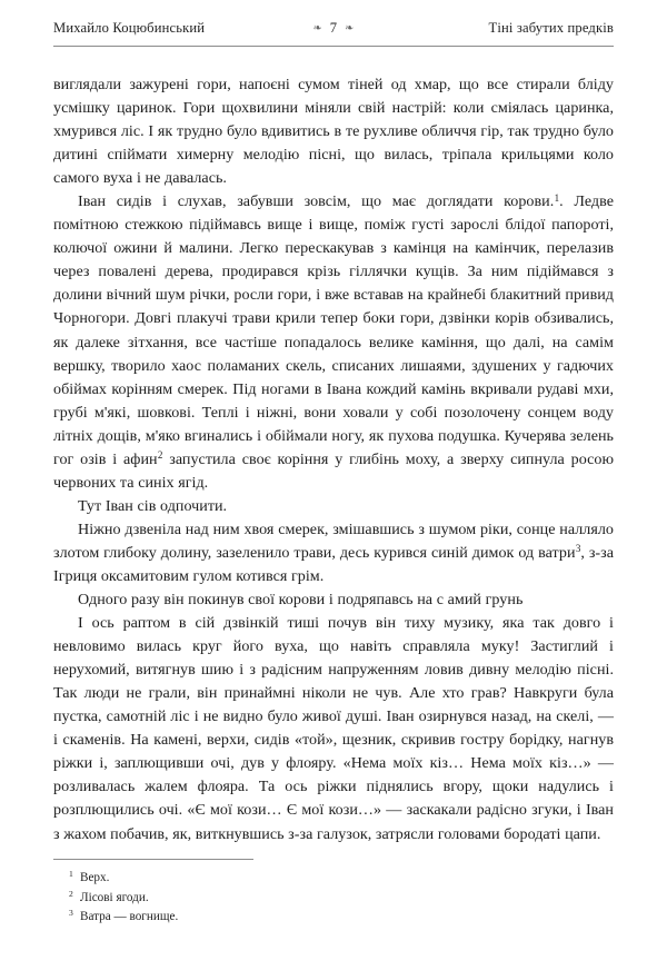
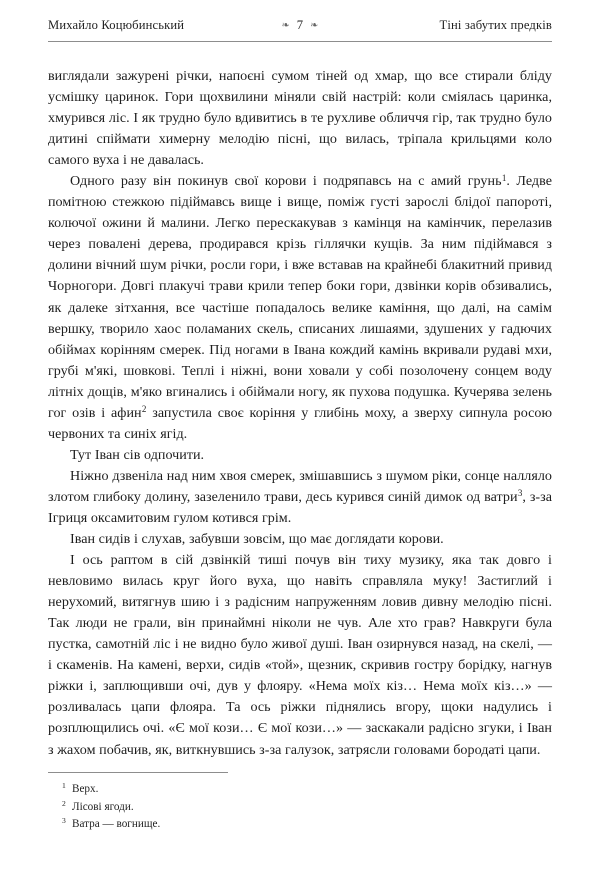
  Михайло Коцюбинський
  Тіні забутих предків
  ❧
  7
  ❧
- виглядали зажурені гори, напоєні сумом тіней од хмар, що все стирали бліду усмішку царинок. Гори щохвилини міняли свій настрій: коли сміялась царинка, хмурився ліс. І як трудно було вдивитись в те рухливе обличчя гір, так трудно було дитині спіймати химерну мелодію пісні, що вилась, тріпала крильцями коло самого вуха і не давалась.
+ виглядали зажурені річки, напоєні сумом тіней од хмар, що все стирали бліду усмішку царинок. Гори щохвилини міняли свій настрій: коли сміялась царинка, хмурився ліс. І як трудно було вдивитись в те рухливе обличчя гір, так трудно було дитині спіймати химерну мелодію пісні, що вилась, тріпала крильцями коло самого вуха і не давалась.
- Іван сидів і слухав, забувши зовсім, що має доглядати корови.1. Ледве помітною стежкою підіймавсь вище і вище, поміж густі зарослі блідої папороті, колючої ожини й малини. Легко перескакував з камінця на камінчик, перелазив через повалені дерева, продирався крізь гіллячки кущів. За ним підіймався з долини вічний шум річки, росли гори, і вже вставав на крайнебі блакитний привид Чорногори. Довгі плакучі трави крили тепер боки гори, дзвінки корів обзивались, як далеке зітхання, все частіше попадалось велике каміння, що далі, на самім вершку, творило хаос поламаних скель, списаних лишаями, здушених у гадючих обіймах корінням смерек. Під ногами в Івана кождий камінь вкривали рудаві мхи, грубі м'які, шовкові. Теплі і ніжні, вони ховали у собі позолочену сонцем воду літніх дощів, м'яко вгинались і обіймали ногу, як пухова подушка. Кучерява зелень гог озів і афин2 запустила своє коріння у глибінь моху, а зверху сипнула росою червоних та синіх ягід.
+ Одного разу він покинув свої корови і подряпавсь на с амий грунь1. Ледве помітною стежкою підіймавсь вище і вище, поміж густі зарослі блідої папороті, колючої ожини й малини. Легко перескакував з камінця на камінчик, перелазив через повалені дерева, продирався крізь гіллячки кущів. За ним підіймався з долини вічний шум річки, росли гори, і вже вставав на крайнебі блакитний привид Чорногори. Довгі плакучі трави крили тепер боки гори, дзвінки корів обзивались, як далеке зітхання, все частіше попадалось велике каміння, що далі, на самім вершку, творило хаос поламаних скель, списаних лишаями, здушених у гадючих обіймах корінням смерек. Під ногами в Івана кождий камінь вкривали рудаві мхи, грубі м'які, шовкові. Теплі і ніжні, вони ховали у собі позолочену сонцем воду літніх дощів, м'яко вгинались і обіймали ногу, як пухова подушка. Кучерява зелень гог озів і афин2 запустила своє коріння у глибінь моху, а зверху сипнула росою червоних та синіх ягід.
  Тут Іван сів одпочити.
  Ніжно дзвеніла над ним хвоя смерек, змішавшись з шумом ріки, сонце налляло злотом глибоку долину, зазеленило трави, десь курився синій димок од ватри3, з-за Ігриця оксамитовим гулом котився грім.
- Одного разу він покинув свої корови і подряпавсь на с амий грунь
+ Іван сидів і слухав, забувши зовсім, що має доглядати корови.
- І ось раптом в сій дзвінкій тиші почув він тиху музику, яка так довго і невловимо вилась круг його вуха, що навіть справляла муку! Застиглий і нерухомий, витягнув шию і з радісним напруженням ловив дивну мелодію пісні. Так люди не грали, він принаймні ніколи не чув. Але хто грав? Навкруги була пустка, самотній ліс і не видно було живої душі. Іван озирнувся назад, на скелі, — і скаменів. На камені, верхи, сидів «той», щезник, скривив гостру борідку, нагнув ріжки і, заплющивши очі, дув у флояру. «Нема моїх кіз… Нема моїх кіз…» — розливалась жалем флояра. Та ось ріжки піднялись вгору, щоки надулись і розплющились очі. «Є мої кози… Є мої кози…» — заскакали радісно згуки, і Іван з жахом побачив, як, виткнувшись з-за галузок, затрясли головами бородаті цапи.
+ І ось раптом в сій дзвінкій тиші почув він тиху музику, яка так довго і невловимо вилась круг його вуха, що навіть справляла муку! Застиглий і нерухомий, витягнув шию і з радісним напруженням ловив дивну мелодію пісні. Так люди не грали, він принаймні ніколи не чув. Але хто грав? Навкруги була пустка, самотній ліс і не видно було живої душі. Іван озирнувся назад, на скелі, — і скаменів. На камені, верхи, сидів «той», щезник, скривив гостру борідку, нагнув ріжки і, заплющивши очі, дув у флояру. «Нема моїх кіз… Нема моїх кіз…» — розливалась цапи флояра. Та ось ріжки піднялись вгору, щоки надулись і розплющились очі. «Є мої кози… Є мої кози…» — заскакали радісно згуки, і Іван з жахом побачив, як, виткнувшись з-за галузок, затрясли головами бородаті цапи.
  1
  Верх.
  2
  Лісові ягоди.
  3
  Ватра — вогнище.
